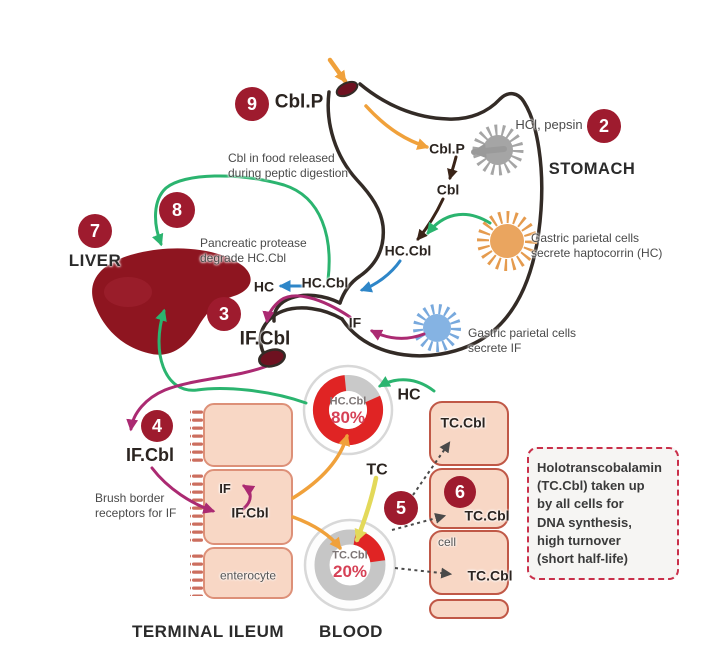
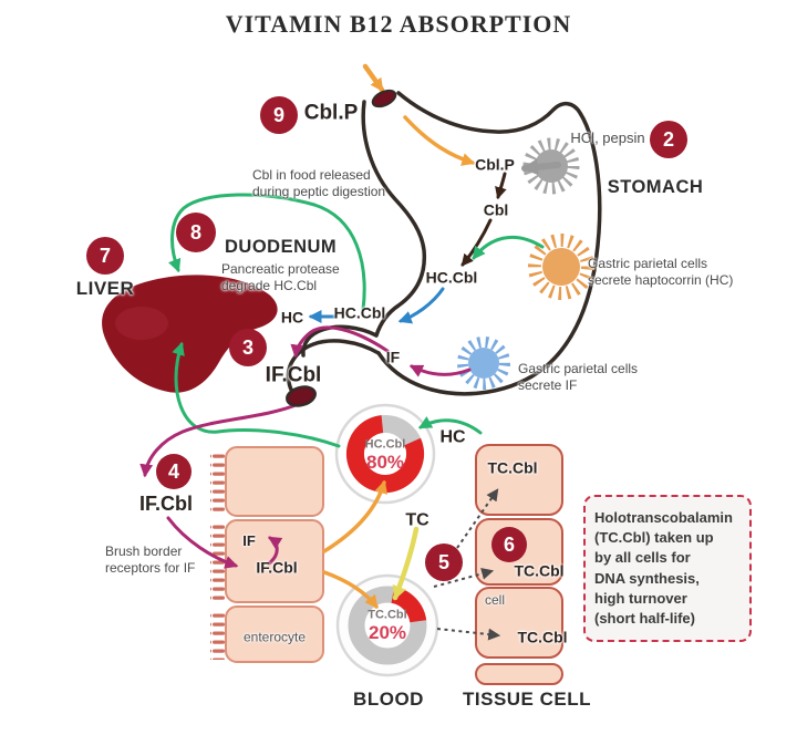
+ VITAMIN B12 ABSORPTION
  9
  2
  3
  4
  5
  6
  7
  8
  Cbl.P
  HCl, pepsin
  STOMACH
+ DUODENUM
  Pancreatic protease
  degrade HC.Cbl
  LIVER
  Cbl in food released
  during peptic digestion
  Cbl.P
  Cbl
  HC.Cbl
  Gastric parietal cells
  secrete haptocorrin (HC)
  Gastric parietal cells
  secrete IF
  HC
  HC.Cbl
  IF
  IF.Cbl
  IF.Cbl
  Brush border
  receptors for IF
  IF
  IF.Cbl
  enterocyte
  HC
  TC
  HC.Cbl
  80%
  TC.Cbl
  20%
  TC.Cbl
  TC.Cbl
  TC.Cbl
  cell
  Holotranscobalamin
  (TC.Cbl) taken up
  by all cells for
  DNA synthesis,
  high turnover
  (short half-life)
- TERMINAL ILEUM
  BLOOD
+ TISSUE CELL
